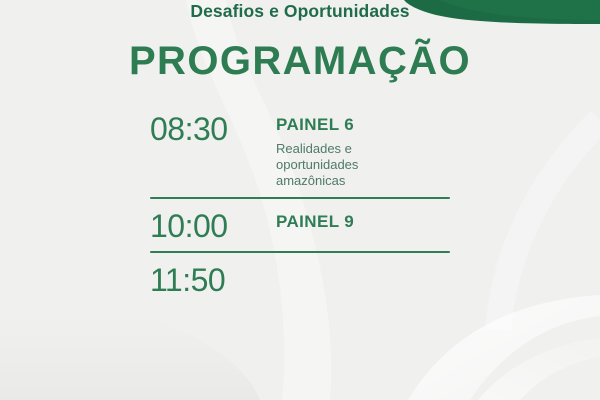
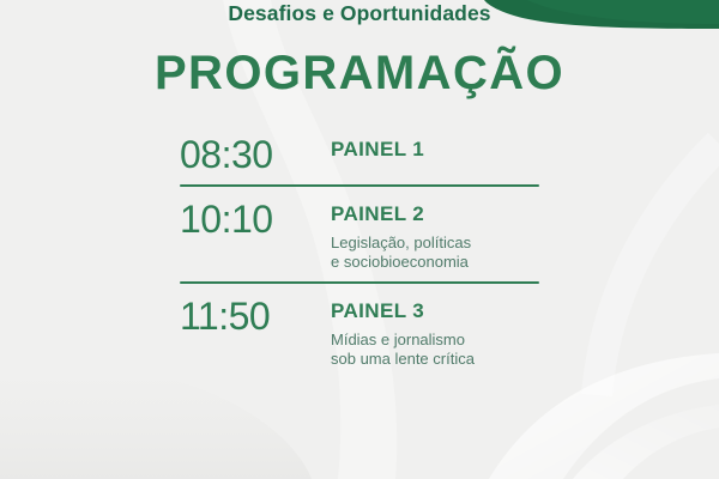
  Desafios e Oportunidades
  PROGRAMAÇÃO
  08:30
- PAINEL 6
+ PAINEL 1
- Realidades e
- oportunidades
- amazônicas
- 10:00
+ 10:10
- PAINEL 9
+ PAINEL 2
+ Legislação, políticas
+ e sociobioeconomia
  11:50
+ PAINEL 3
+ Mídias e jornalismo
+ sob uma lente crítica
